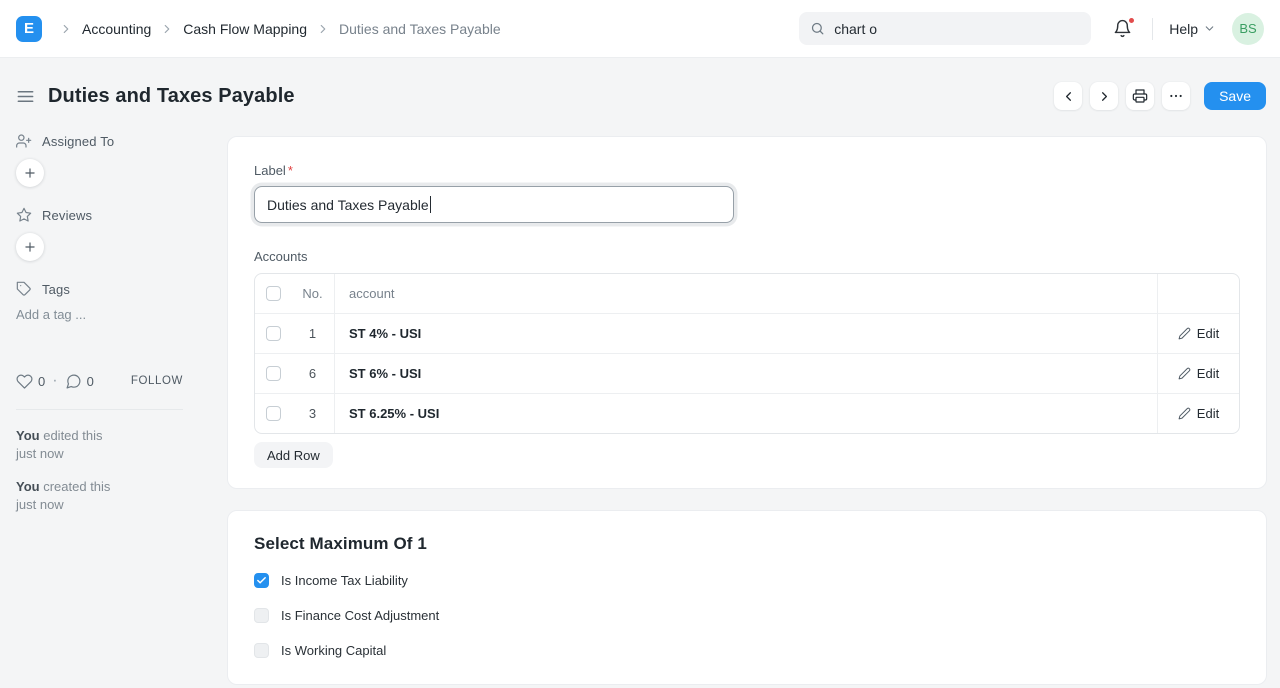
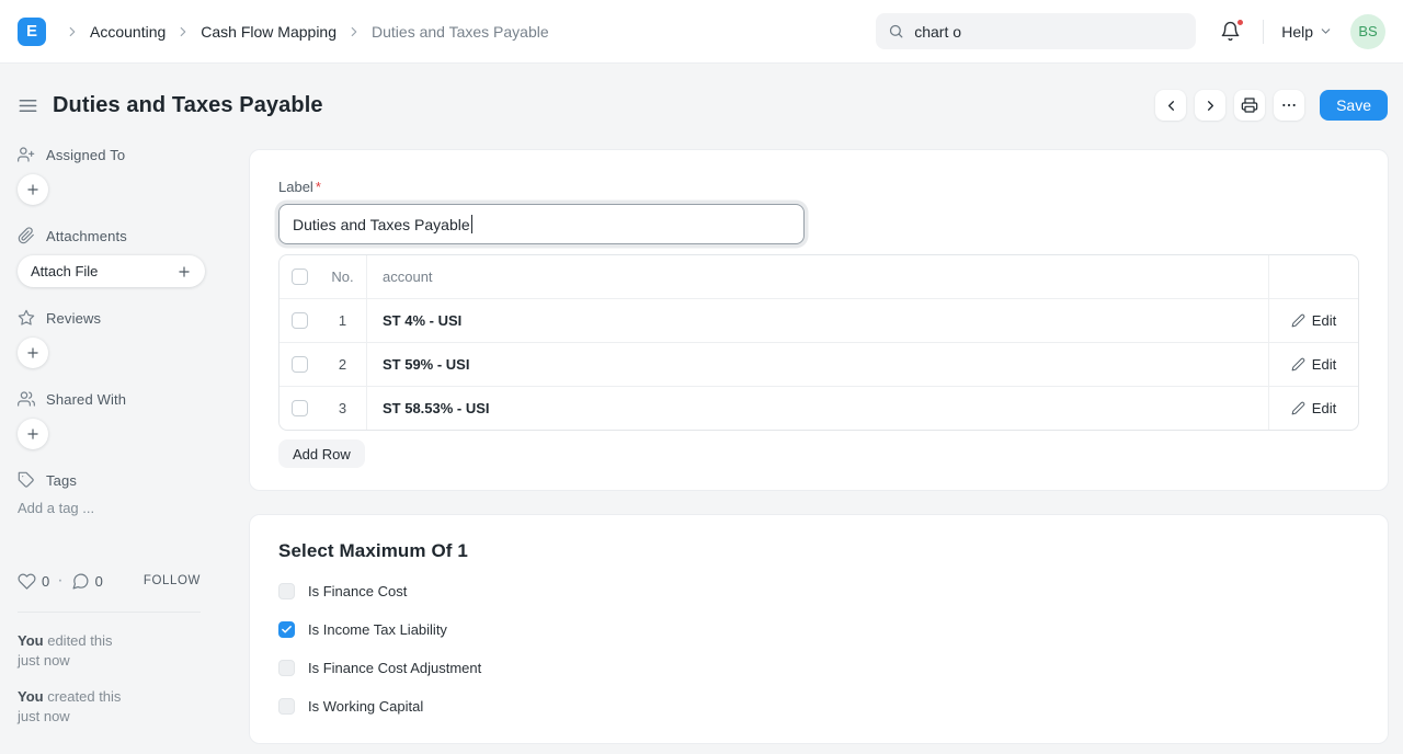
  E
  Accounting
  Cash Flow Mapping
  Duties and Taxes Payable
  chart o
  Help
  BS
  Duties and Taxes Payable
  Save
  Assigned To
+ Attachments
+ Attach File
  Reviews
+ Shared With
  Tags
  Add a tag ...
  0
  ·
  0
  FOLLOW
  You edited this
  just now
  You created this
  just now
  Label *
  Duties and Taxes Payable
- Accounts
  No.
  account
  1
  ST 4% - USI
  Edit
- 6
+ 2
- ST 6% - USI
+ ST 59% - USI
  Edit
  3
- ST 6.25% - USI
+ ST 58.53% - USI
  Edit
  Add Row
  Select Maximum Of 1
+ Is Finance Cost
  Is Income Tax Liability
  Is Finance Cost Adjustment
  Is Working Capital
